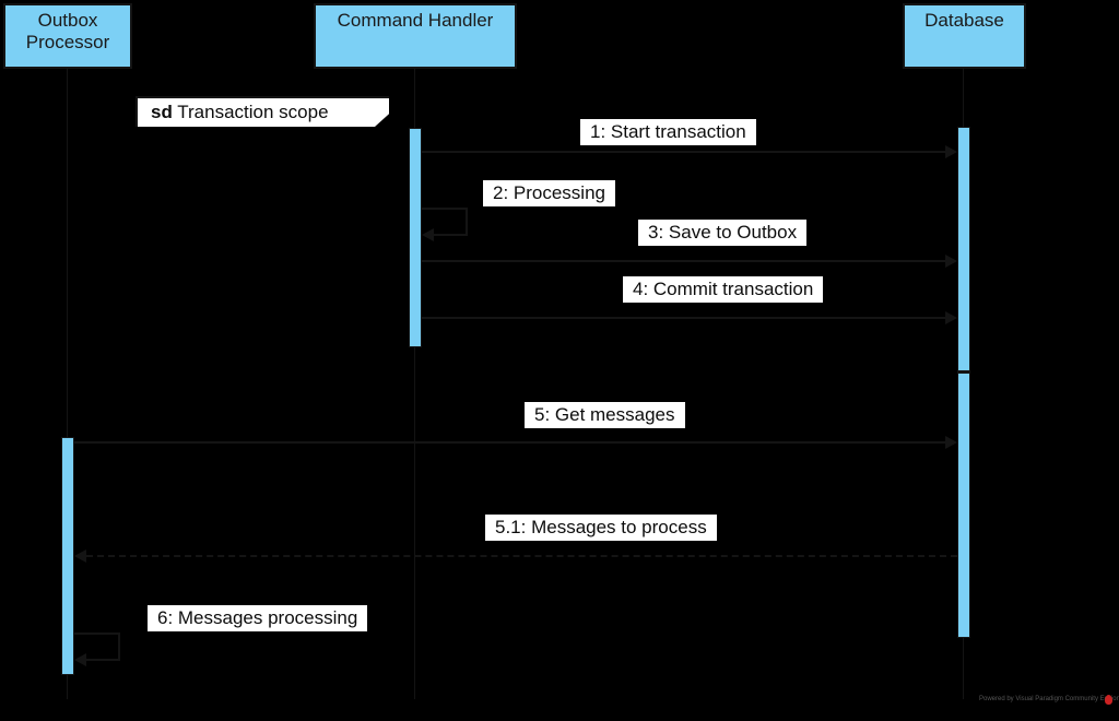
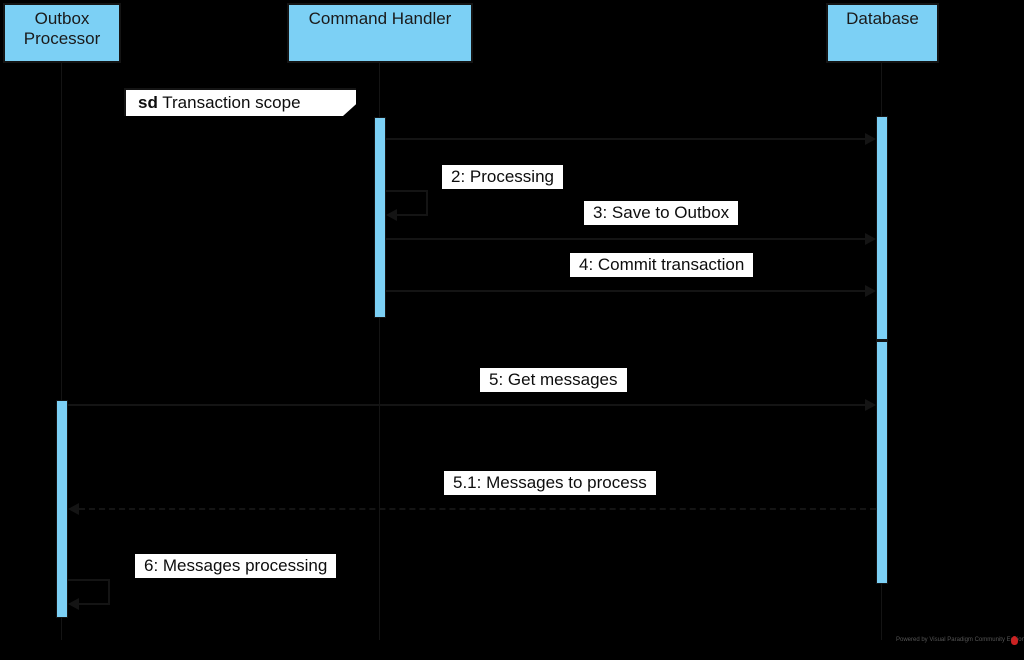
  Outbox
  Processor
  Command Handler
  Database
  sd Transaction scope
- 1: Start transaction
  2: Processing
  3: Save to Outbox
  4: Commit transaction
  5: Get messages
  Outbox Processor (dashed return) ============ -->
  5.1: Messages to process
  6: Messages processing
